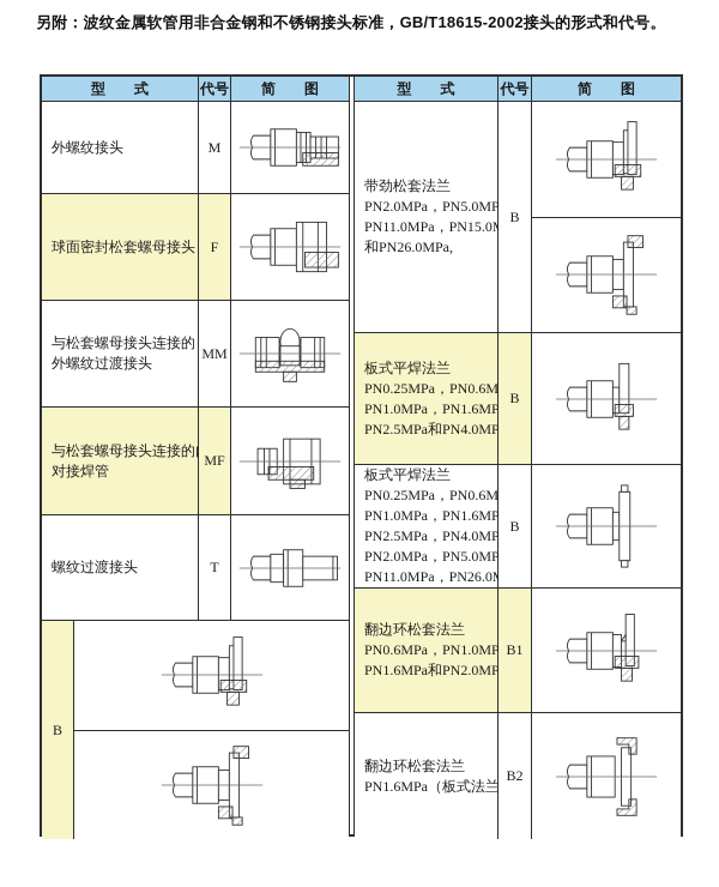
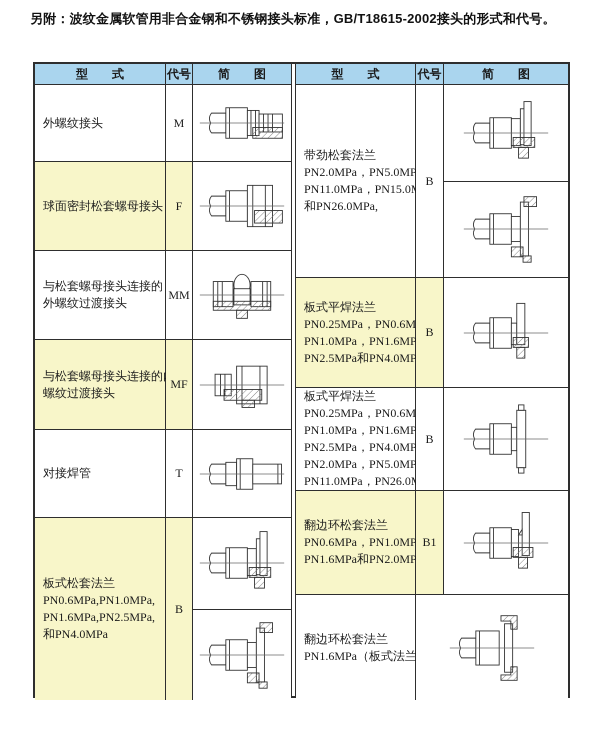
  另附：波纹金属软管用非合金钢和不锈钢接头标准，GB/T18615-2002接头的形式和代号。
  型 式
  代号
  简 图
  外螺纹接头
  M
  球面密封松套螺母接头
  F
  与松套螺母接头连接的
  外螺纹过渡接头
  MM
  与松套螺母接头连接的
- 对接焊管
+ 螺纹过渡接头
  MF
- 螺纹过渡接头
+ 对接焊管
  T
+ 板式松套法兰
+ PN0.6MPa,PN1.0MPa,
+ PN1.6MPa,PN2.5MPa,
+ 和PN4.0MPa
  B
  型 式
  代号
  简 图
  带劲松套法兰
  PN2.0MPa，PN5.0MP
  PN11.0MPa，PN15.0
  和PN26.0MPa,
  B
  板式平焊法兰
  PN0.25MPa，PN0.6M
  PN1.0MPa，PN1.6MP
  PN2.5MPa和PN4.0MP
  B
  板式平焊法兰
  PN0.25MPa，PN0.6M
  PN1.0MPa，PN1.6MP
  PN2.5MPa，PN4.0MP
  PN2.0MPa，PN5.0MP
  PN11.0MPa，PN26.0
  B
  翻边环松套法兰
  PN0.6MPa，PN1.0MP
  PN1.6MPa和PN2.0MP
  B1
  翻边环松套法兰
  PN1.6MPa（板式法兰
- B2
